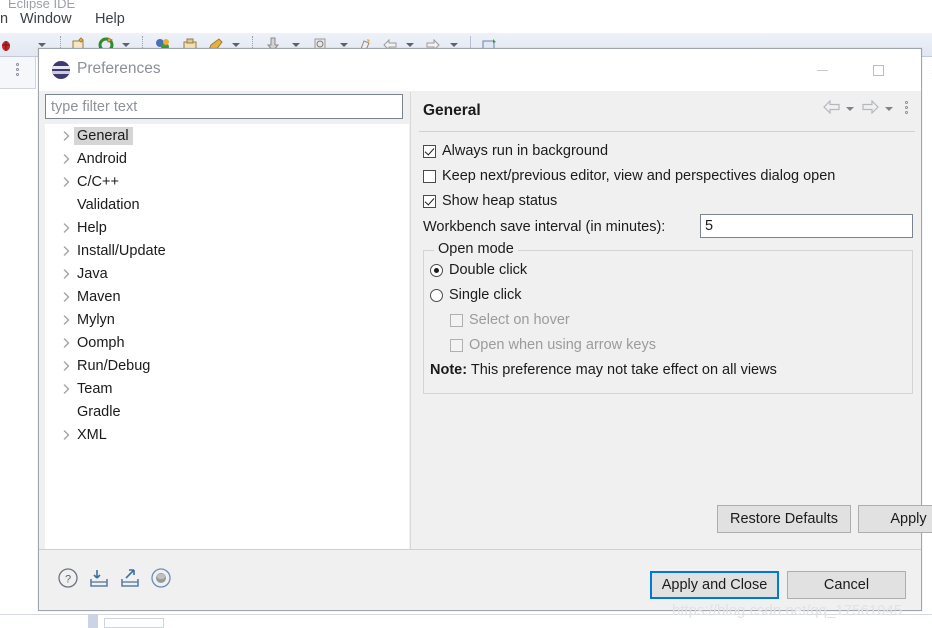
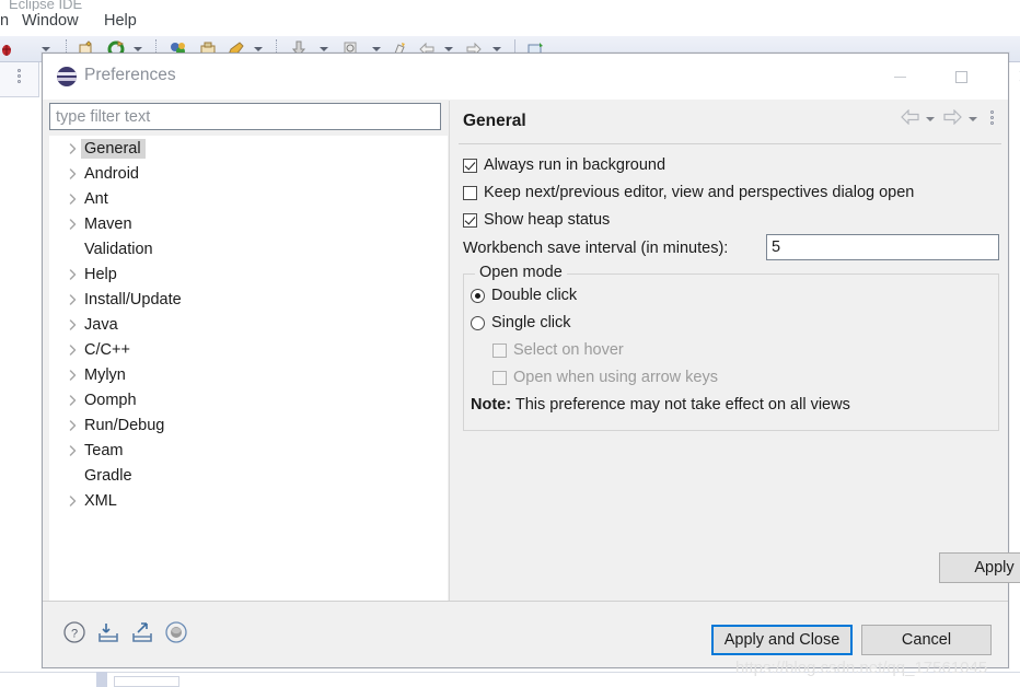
  Eclipse IDE
  n
  Window
  Help
  Preferences
  type filter text
  General
  Android
+ Ant
- C/C++
+ Maven
  Validation
  Help
  Install/Update
  Java
- Maven
+ C/C++
  Mylyn
  Oomph
  Run/Debug
  Team
  Gradle
  XML
  General
  Always run in background
  Keep next/previous editor, view and perspectives dialog open
  Show heap status
  Workbench save interval (in minutes):
  5
  Open mode
  Double click
  Single click
  Select on hover
  Open when using arrow keys
  Note: This preference may not take effect on all views
- Restore Defaults
  Apply
  ?
  Apply and Close
  Cancel
  https://blog.csdn.net/qq_17561045
